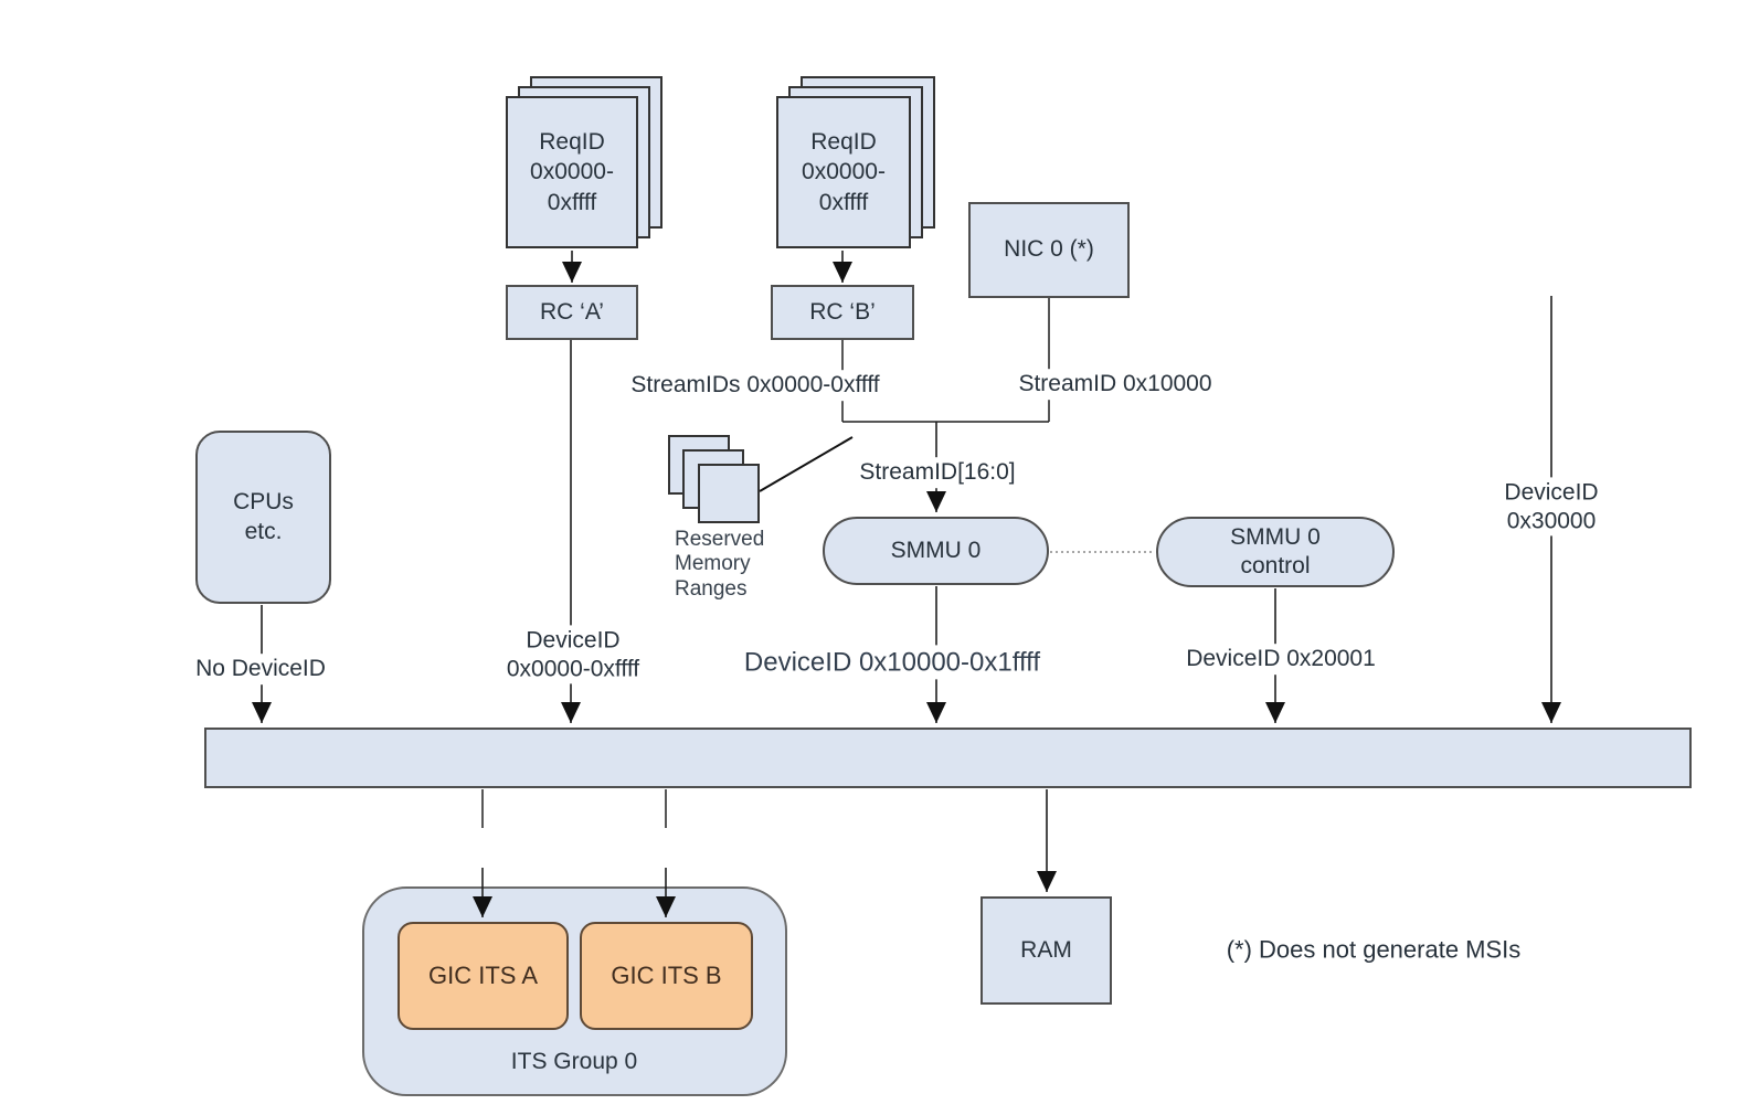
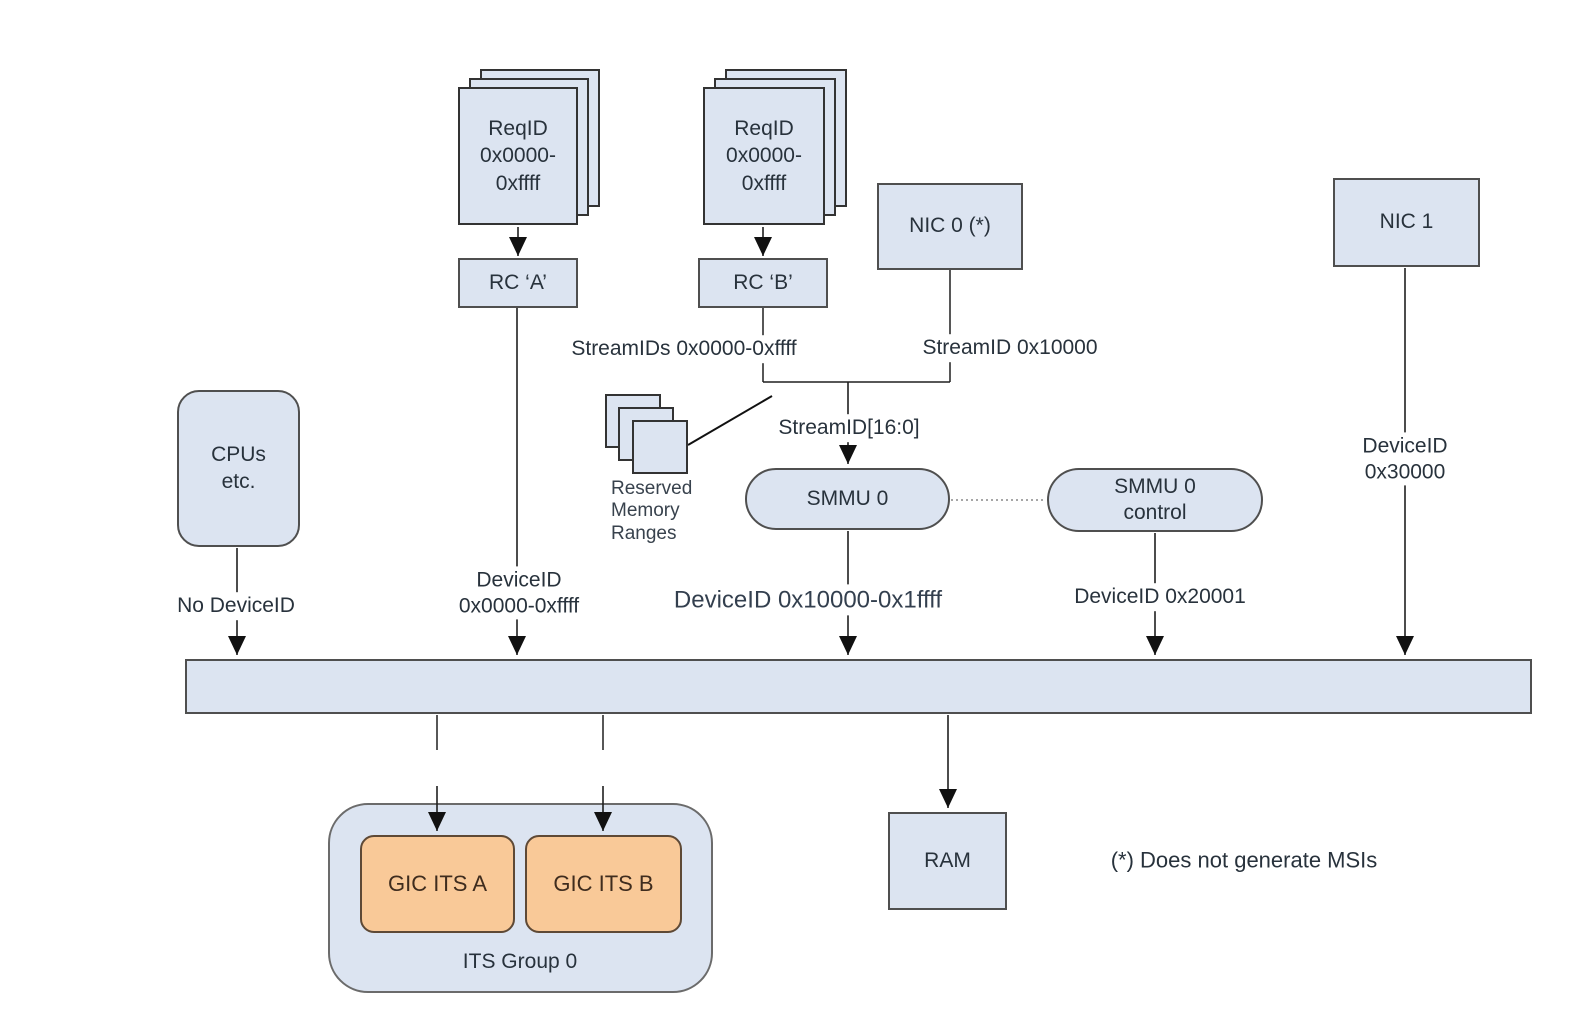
  ReqID
  0x0000-
  0xffff
  ReqID
  0x0000-
  0xffff
  RC ‘A’
  RC ‘B’
  NIC 0 (*)
+ NIC 1
  CPUs
  etc.
  SMMU 0
  SMMU 0
  control
  GIC ITS A
  GIC ITS B
  ITS Group 0
  RAM
  StreamIDs 0x0000-0xffff
  StreamID 0x10000
  StreamID[16:0]
  Reserved
  Memory
  Ranges
  No DeviceID
  DeviceID
  0x0000-0xffff
  DeviceID 0x10000-0x1ffff
  DeviceID 0x20001
  DeviceID
  0x30000
  (*) Does not generate MSIs
